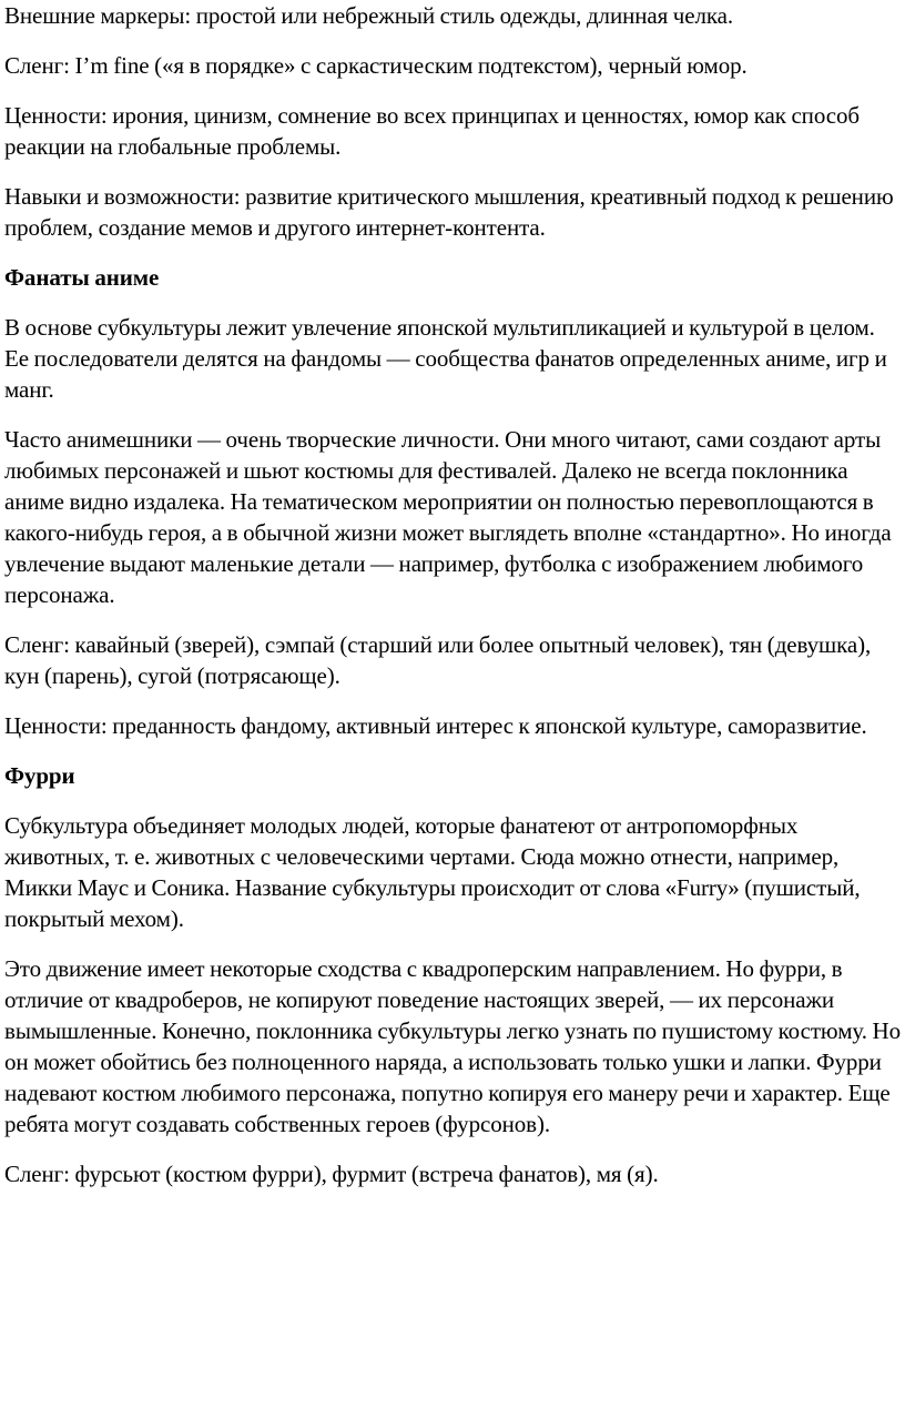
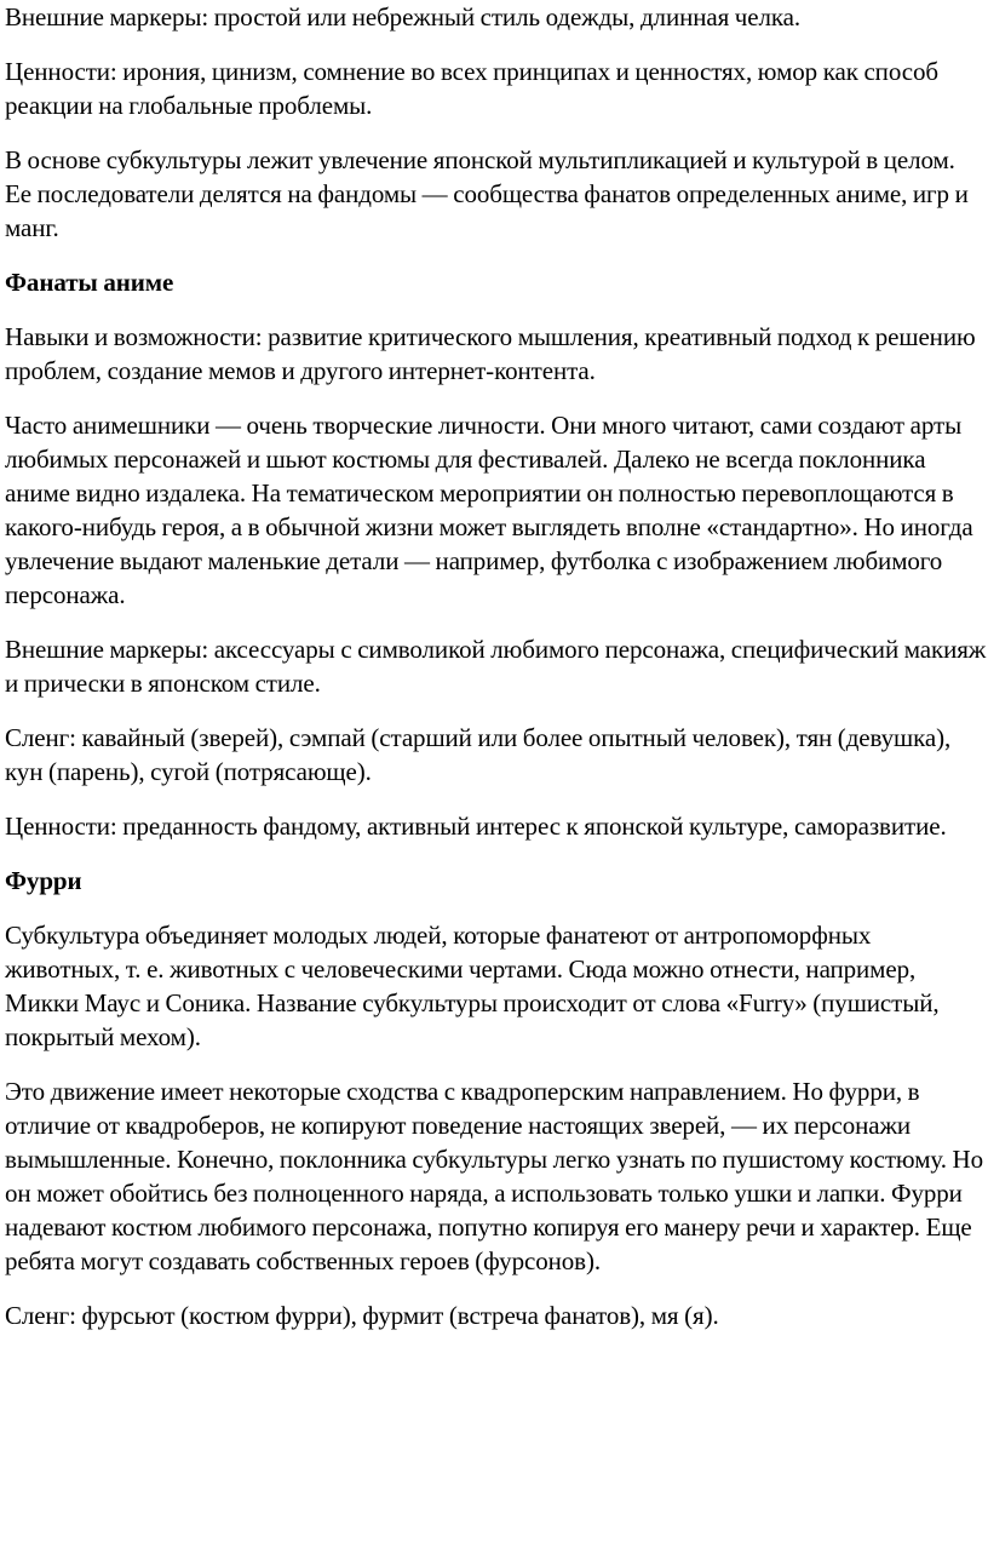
  Внешние маркеры: простой или небрежный стиль одежды, длинная челка.
- Сленг: I’m fine («я в порядке» с саркастическим подтекстом), черный юмор.
  Ценности: ирония, цинизм, сомнение во всех принципах и ценностях, юмор как способ реакции на глобальные проблемы.
- Навыки и возможности: развитие критического мышления, креативный подход к решению проблем, создание мемов и другого интернет-контента.
+ В основе субкультуры лежит увлечение японской мультипликацией и культурой в целом. Ее последователи делятся на фандомы — сообщества фанатов определенных аниме, игр и манг.
  Фанаты аниме
- В основе субкультуры лежит увлечение японской мультипликацией и культурой в целом. Ее последователи делятся на фандомы — сообщества фанатов определенных аниме, игр и манг.
+ Навыки и возможности: развитие критического мышления, креативный подход к решению проблем, создание мемов и другого интернет-контента.
  Часто анимешники — очень творческие личности. Они много читают, сами создают арты любимых персонажей и шьют костюмы для фестивалей. Далеко не всегда поклонника аниме видно издалека. На тематическом мероприятии он полностью перевоплощаются в какого-нибудь героя, а в обычной жизни может выглядеть вполне «стандартно». Но иногда увлечение выдают маленькие детали — например, футболка с изображением любимого персонажа.
+ Внешние маркеры: аксессуары с символикой любимого персонажа, специфический макияж и прически в японском стиле.
  Сленг: кавайный (зверей), сэмпай (старший или более опытный человек), тян (девушка), кун (парень), сугой (потрясающе).
  Ценности: преданность фандому, активный интерес к японской культуре, саморазвитие.
  Фурри
  Субкультура объединяет молодых людей, которые фанатеют от антропоморфных животных, т. е. животных с человеческими чертами. Сюда можно отнести, например, Микки Маус и Соника. Название субкультуры происходит от слова «Furry» (пушистый, покрытый мехом).
  Это движение имеет некоторые сходства с квадроперским направлением. Но фурри, в отличие от квадроберов, не копируют поведение настоящих зверей, — их персонажи вымышленные. Конечно, поклонника субкультуры легко узнать по пушистому костюму. Но он может обойтись без полноценного наряда, а использовать только ушки и лапки. Фурри надевают костюм любимого персонажа, попутно копируя его манеру речи и характер. Еще ребята могут создавать собственных героев (фурсонов).
  Сленг: фурсьют (костюм фурри), фурмит (встреча фанатов), мя (я).
